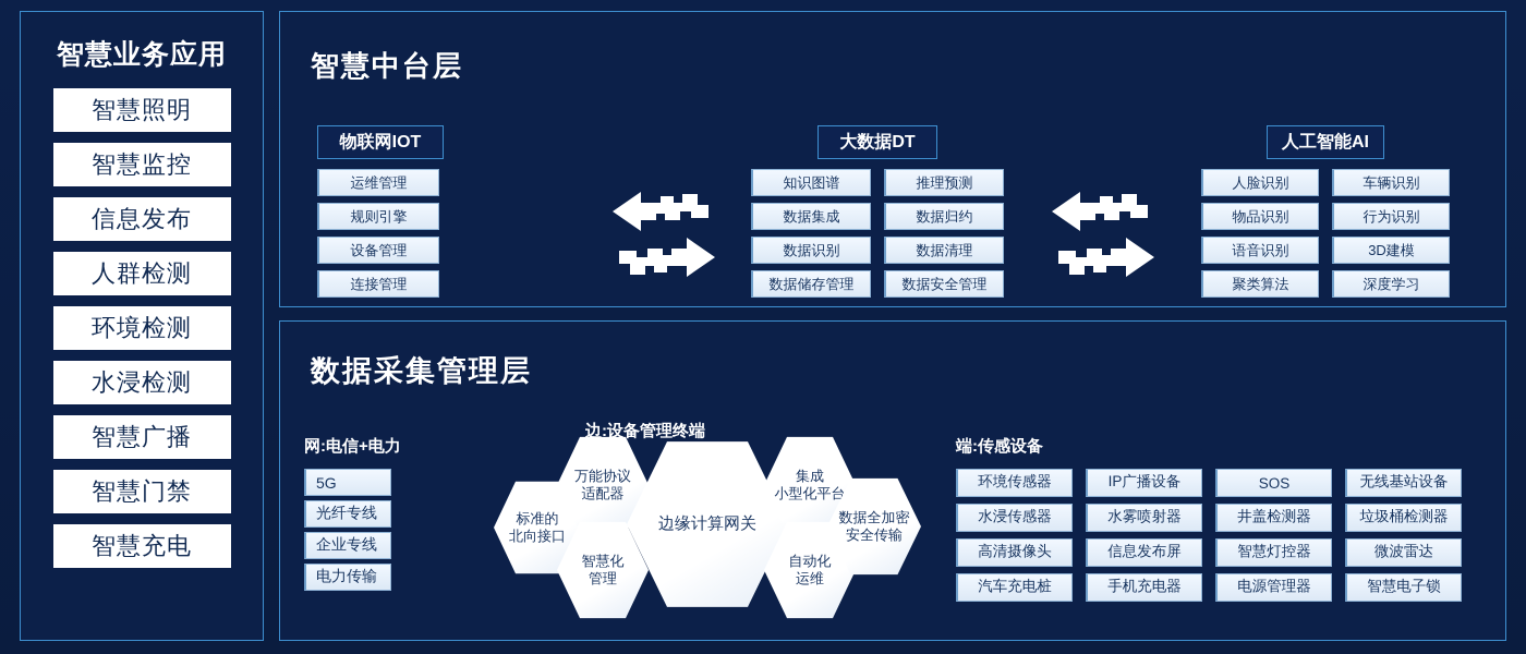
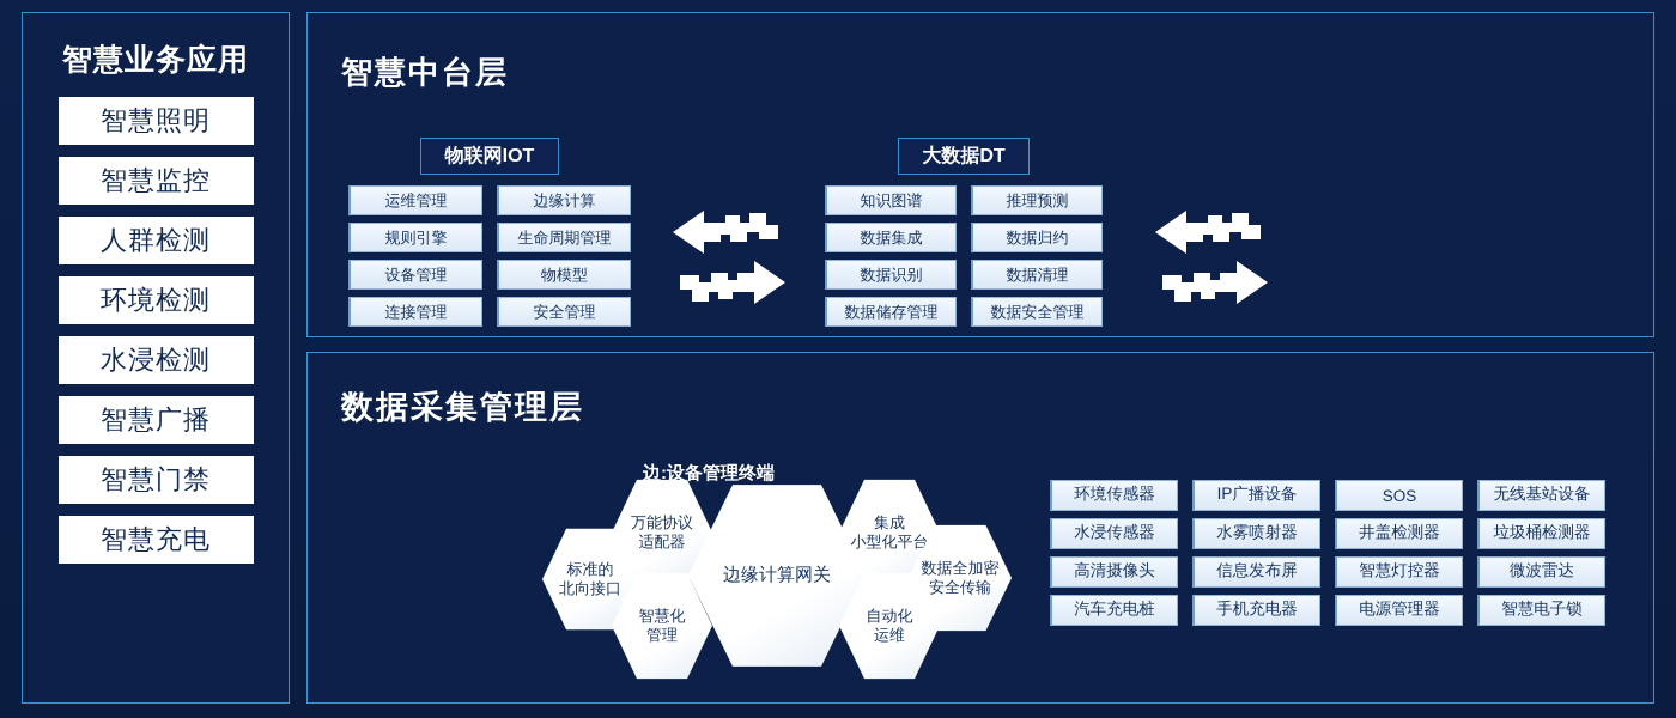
  智慧业务应用
  智慧照明
  智慧监控
- 信息发布
  人群检测
  环境检测
  水浸检测
  智慧广播
  智慧门禁
  智慧充电
  智慧中台层
  物联网IOT
  运维管理
  规则引擎
  设备管理
  连接管理
+ 边缘计算
+ 生命周期管理
+ 物模型
+ 安全管理
  大数据DT
  知识图谱
  数据集成
  数据识别
  数据储存管理
  推理预测
  数据归约
  数据清理
  数据安全管理
- 人工智能AI
- 人脸识别
- 物品识别
- 语音识别
- 聚类算法
- 车辆识别
- 行为识别
- 3D建模
- 深度学习
  数据采集管理层
- 网:电信+电力
- 5G
- 光纤专线
- 企业专线
- 电力传输
  边:设备管理终端
  标准的
  北向接口
  万能协议
  适配器
  智慧化
  管理
  边缘计算网关
  集成
  小型化平台
  自动化
  运维
  数据全加密
  安全传输
- 端:传感设备
  环境传感器
  水浸传感器
  高清摄像头
  汽车充电桩
  IP广播设备
  水雾喷射器
  信息发布屏
  手机充电器
  SOS
  井盖检测器
  智慧灯控器
  电源管理器
  无线基站设备
  垃圾桶检测器
  微波雷达
  智慧电子锁
